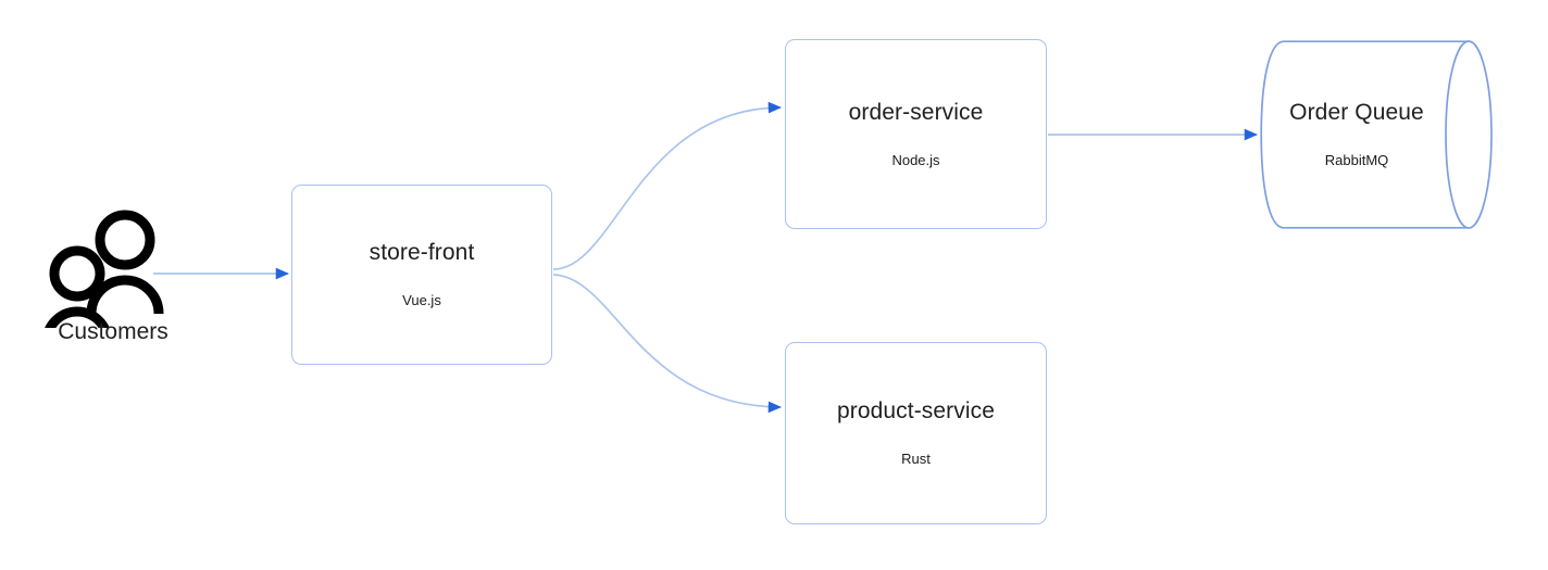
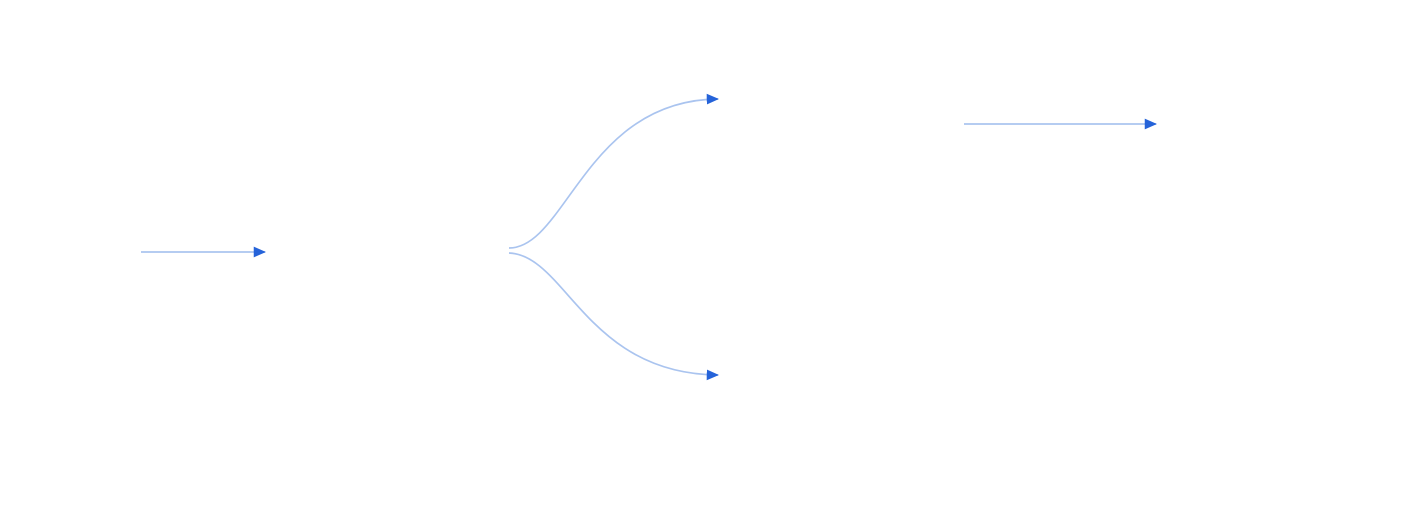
- Customers
- store-front
- Vue.js
- order-service
- Node.js
- product-service
- Rust
- Order Queue
- RabbitMQ
